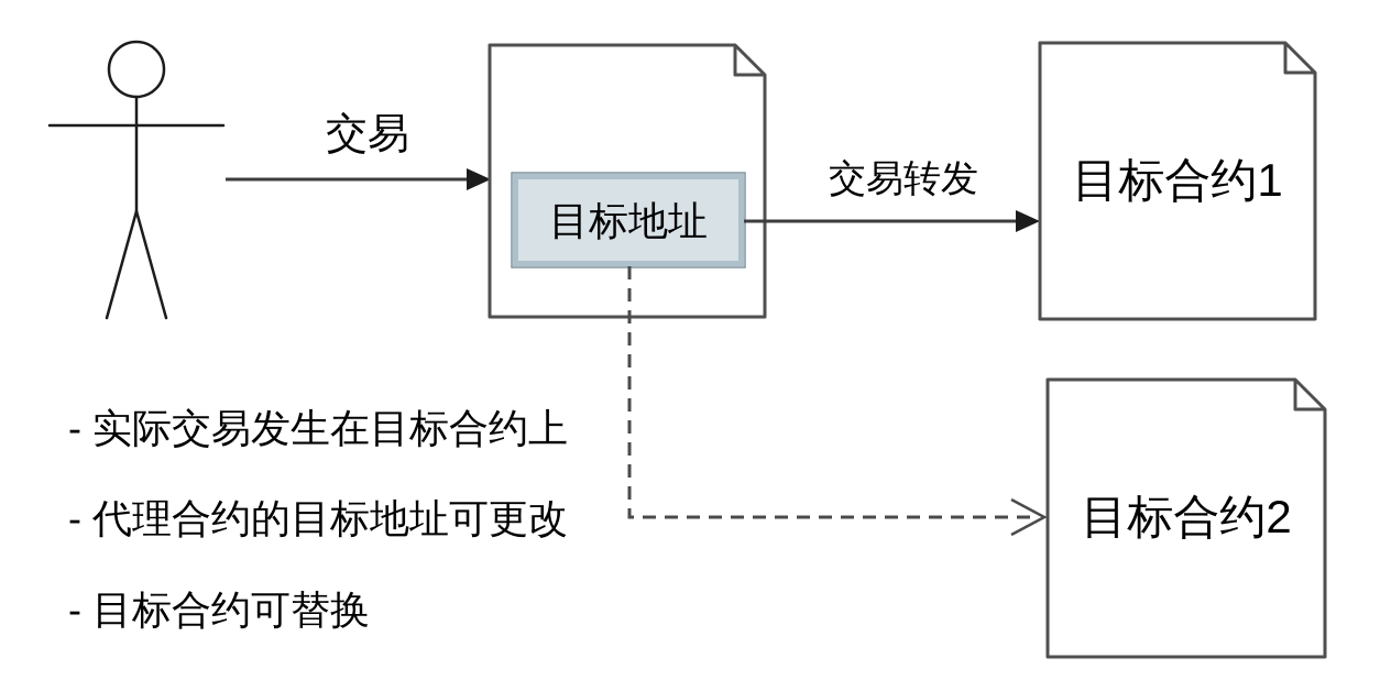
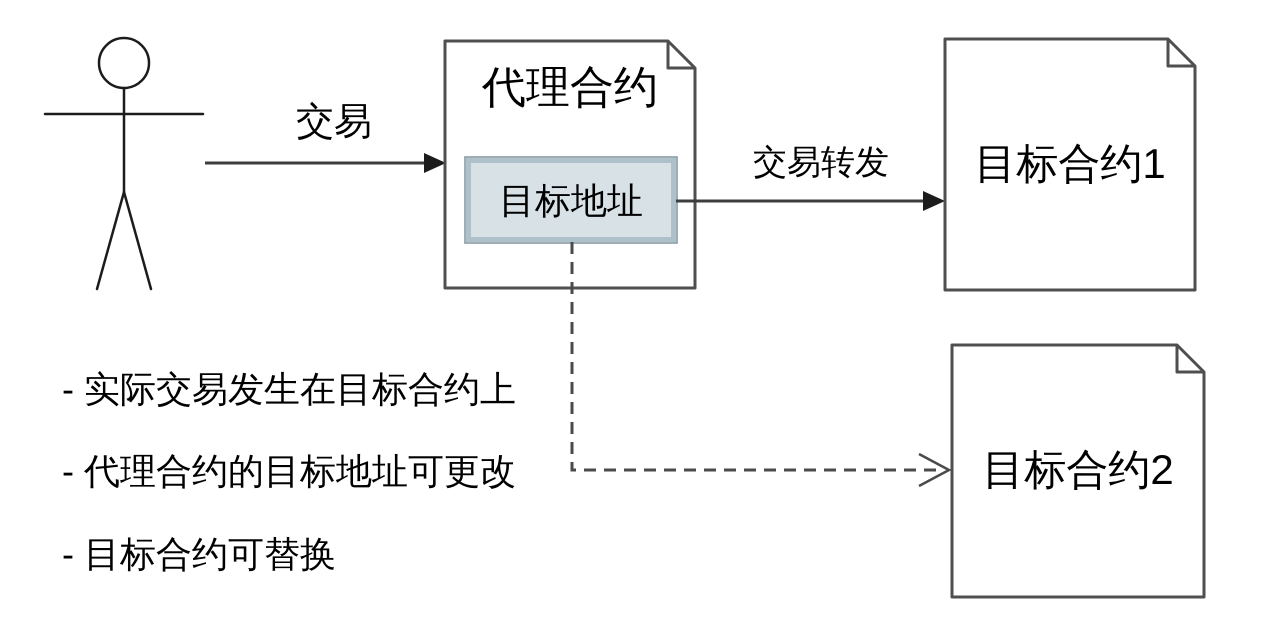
+ 代理合约
  目标地址
  目标合约1
  目标合约2
  交易
  交易转发
  - 实际交易发生在目标合约上
  - 代理合约的目标地址可更改
  - 目标合约可替换
